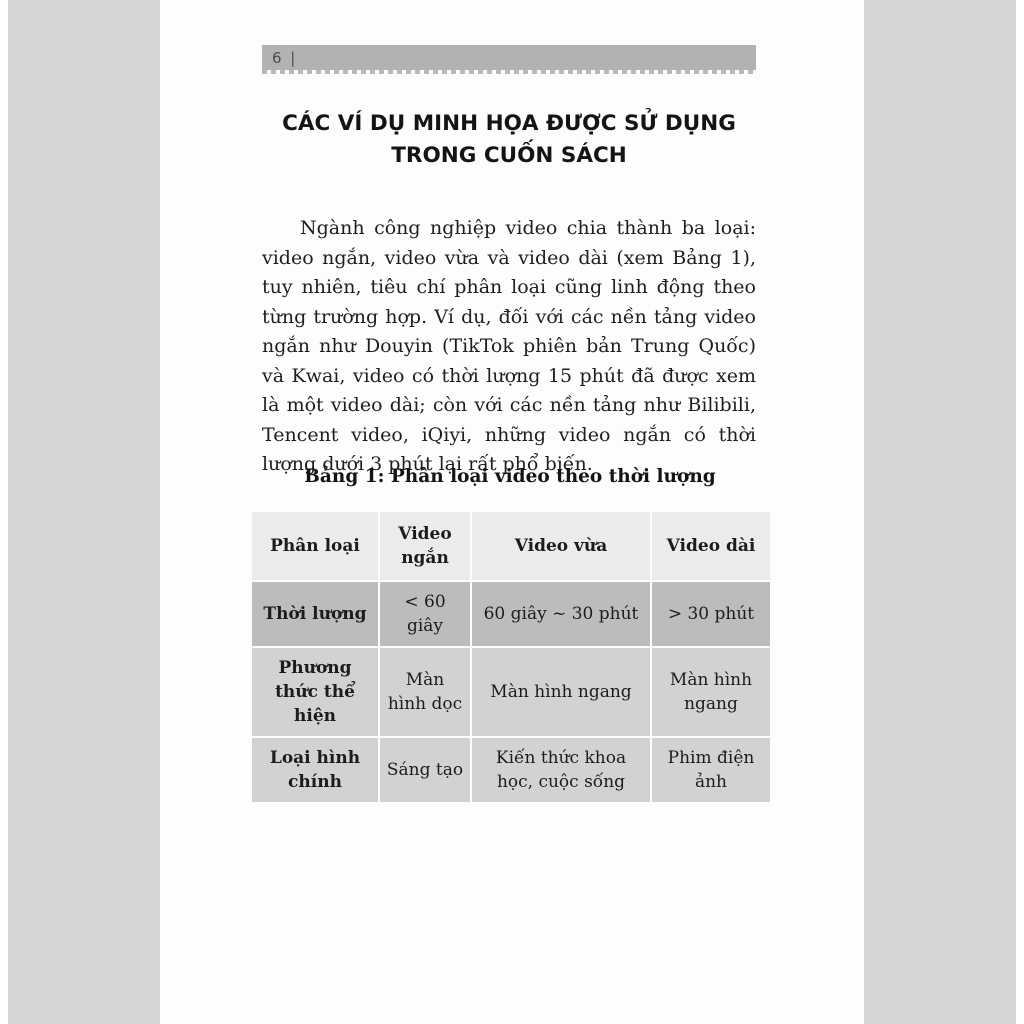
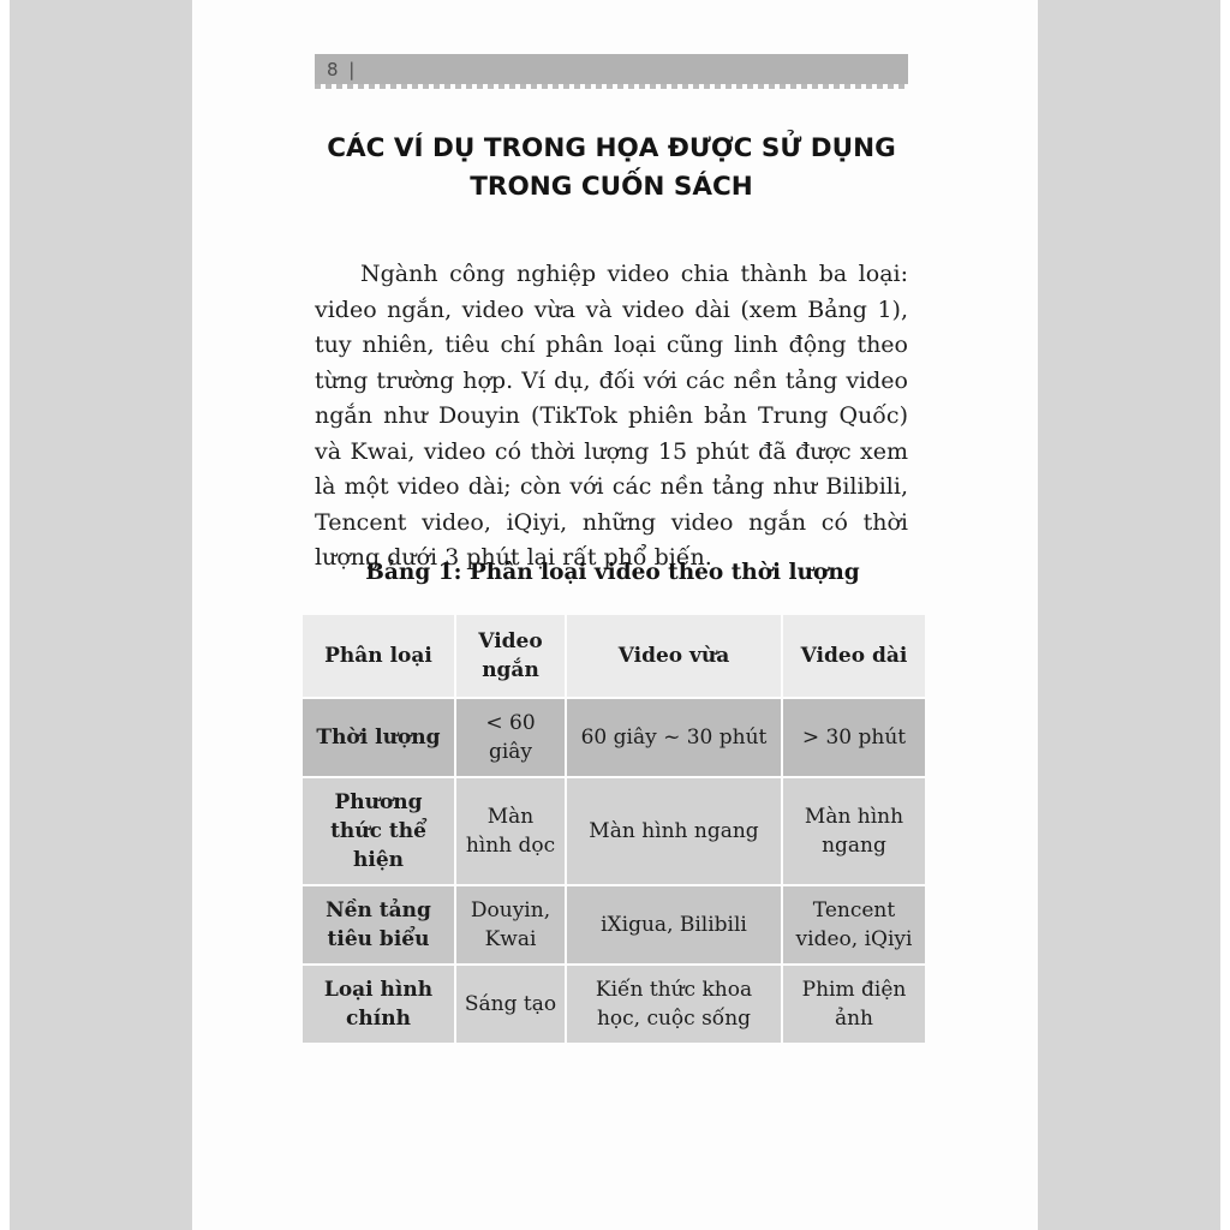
- 6 |
+ 8 |
- CÁC VÍ DỤ MINH HỌA ĐƯỢC SỬ DỤNG
+ CÁC VÍ DỤ TRONG HỌA ĐƯỢC SỬ DỤNG
  TRONG CUỐN SÁCH
  Ngành công nghiệp video chia thành ba loại: video ngắn, video vừa và video dài (xem Bảng 1), tuy nhiên, tiêu chí phân loại cũng linh động theo từng trường hợp. Ví dụ, đối với các nền tảng video ngắn như Douyin (TikTok phiên bản Trung Quốc) và Kwai, video có thời lượng 15 phút đã được xem là một video dài; còn với các nền tảng như Bilibili, Tencent video, iQiyi, những video ngắn có thời lượng dưới 3 phút lại rất phổ biến.
  Bảng 1: Phân loại video theo thời lượng
  Phân loại	Video ngắn	Video vừa	Video dài
  Thời lượng	< 60 giây	60 giây ~ 30 phút	> 30 phút
  Phương thức thể hiện	Màn hình dọc	Màn hình ngang	Màn hình ngang
+ Nền tảng tiêu biểu	Douyin, Kwai	iXigua, Bilibili	Tencent video, iQiyi
  Loại hình chính	Sáng tạo	Kiến thức khoa học, cuộc sống	Phim điện ảnh
